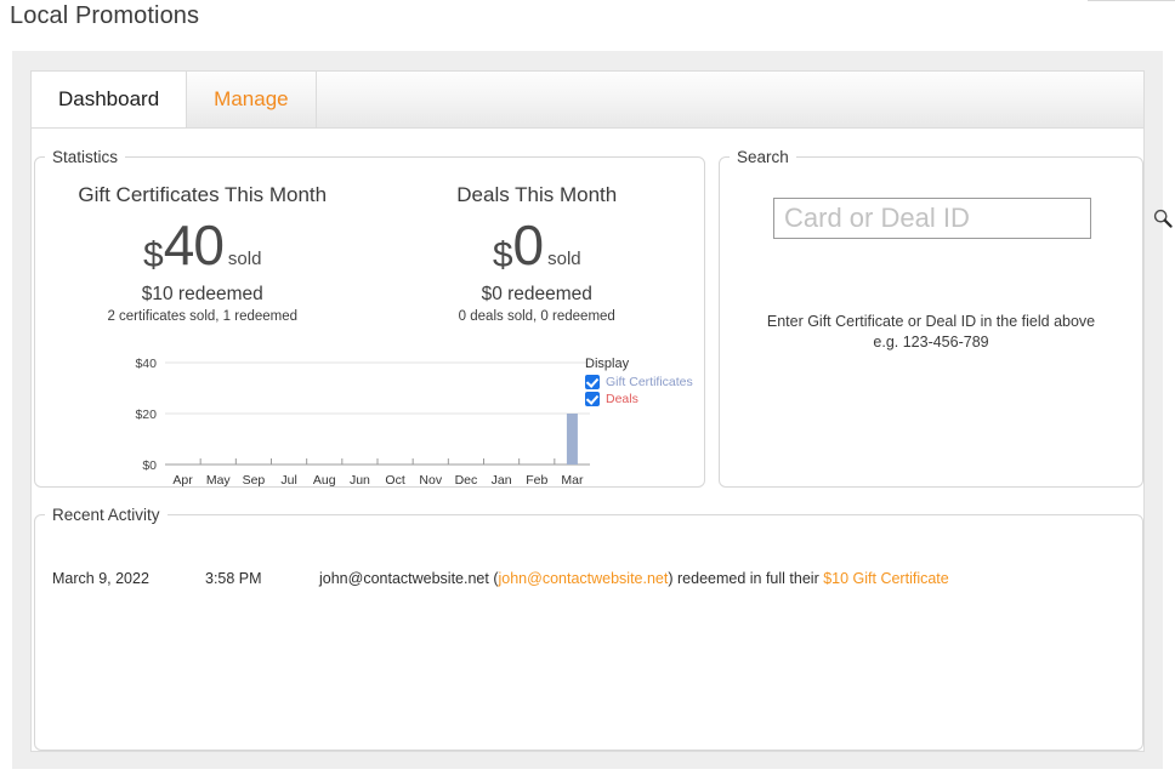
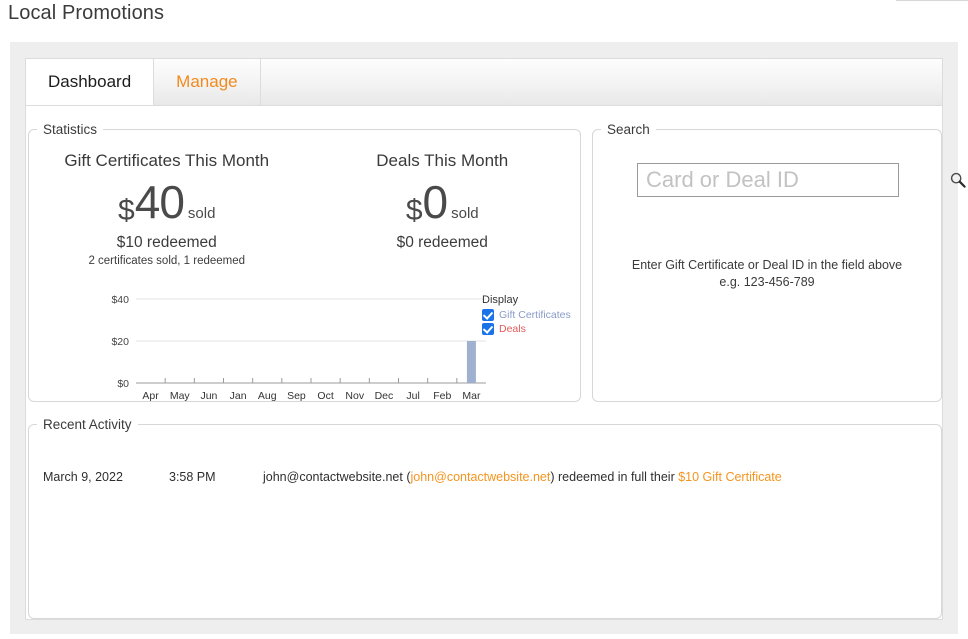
  Local Promotions
  Dashboard
  Manage
  Statistics
  Gift Certificates This Month
  $40 sold
  $10 redeemed
  2 certificates sold, 1 redeemed
  Deals This Month
  $0 sold
  $0 redeemed
- 0 deals sold, 0 redeemed
  $40
  $20
  $0
  Apr
  May
- Sep
+ Jun
- Jul
+ Jan
  Aug
- Jun
+ Sep
  Oct
  Nov
  Dec
- Jan
+ Jul
  Feb
  Mar
  Display
  Gift Certificates
  Deals
  Search
  Card or Deal ID
  Enter Gift Certificate or Deal ID in the field above
  e.g. 123-456-789
  Recent Activity
  March 9, 2022
  3:58 PM
  john@contactwebsite.net (john@contactwebsite.net) redeemed in full their $10 Gift Certificate
